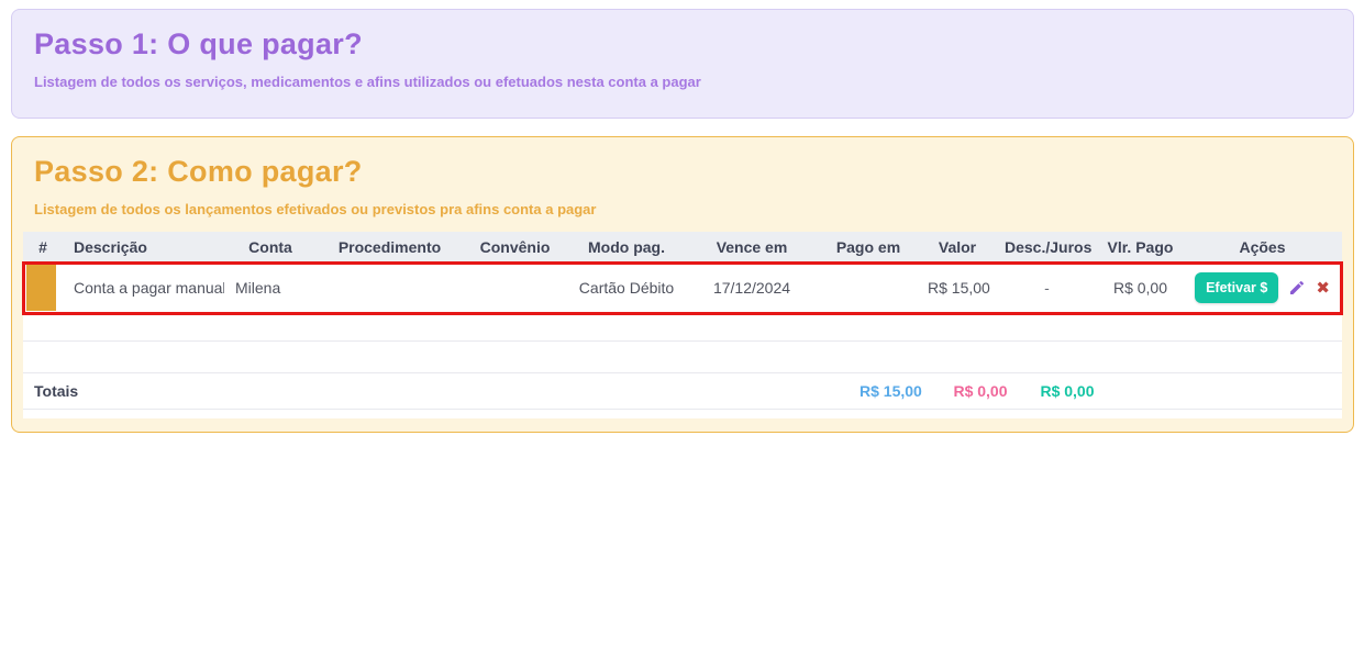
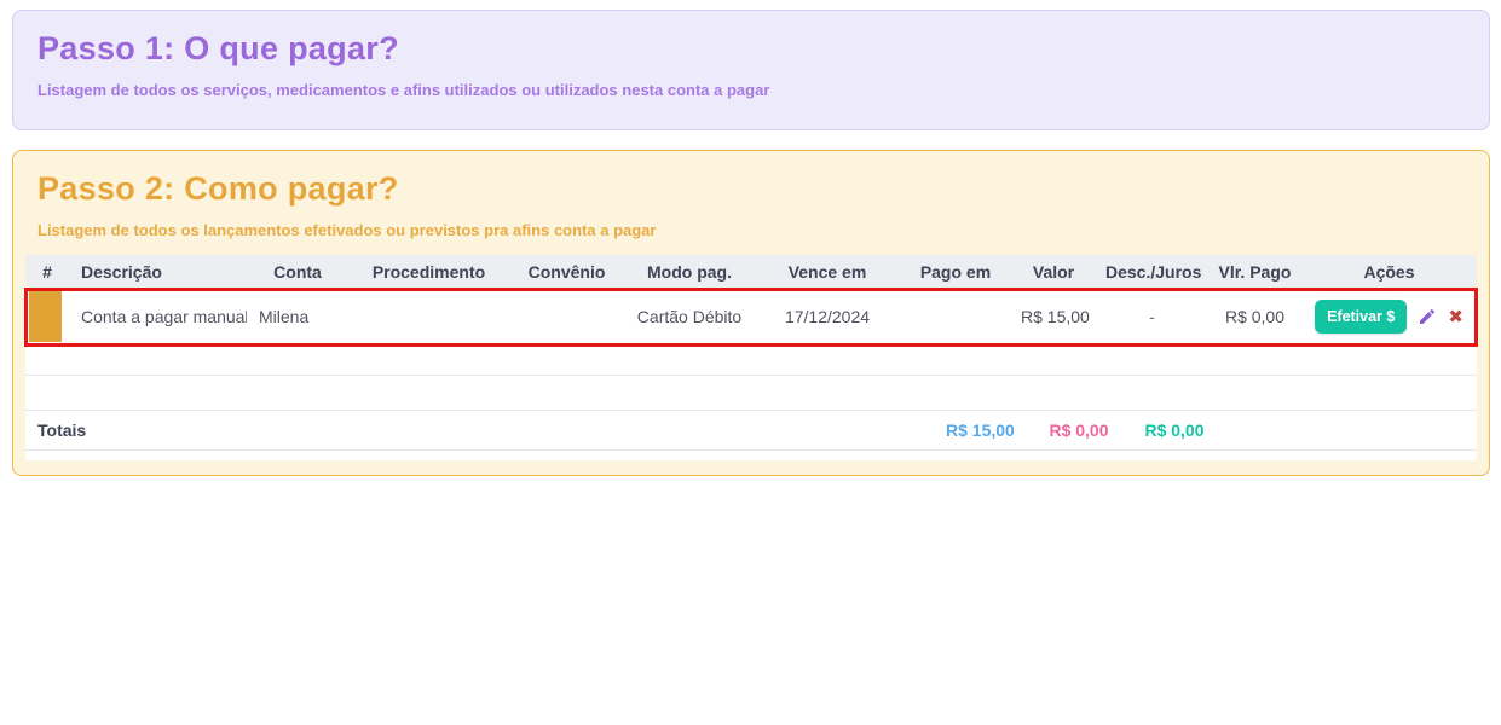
  Passo 1: O que pagar?
- Listagem de todos os serviços, medicamentos e afins utilizados ou efetuados nesta conta a pagar
+ Listagem de todos os serviços, medicamentos e afins utilizados ou utilizados nesta conta a pagar
  Passo 2: Como pagar?
  Listagem de todos os lançamentos efetivados ou previstos pra afins conta a pagar
  #	Descrição	Conta	Procedimento	Convênio	Modo pag.	Vence em	Pago em	Valor	Desc./Juros	Vlr. Pago	Ações
  	Conta a pagar manual	Milena			Cartão Débito	17/12/2024		R$ 15,00	-	R$ 0,00	Efetivar $ ✖
  Totais	R$ 15,00	R$ 0,00	R$ 0,00
